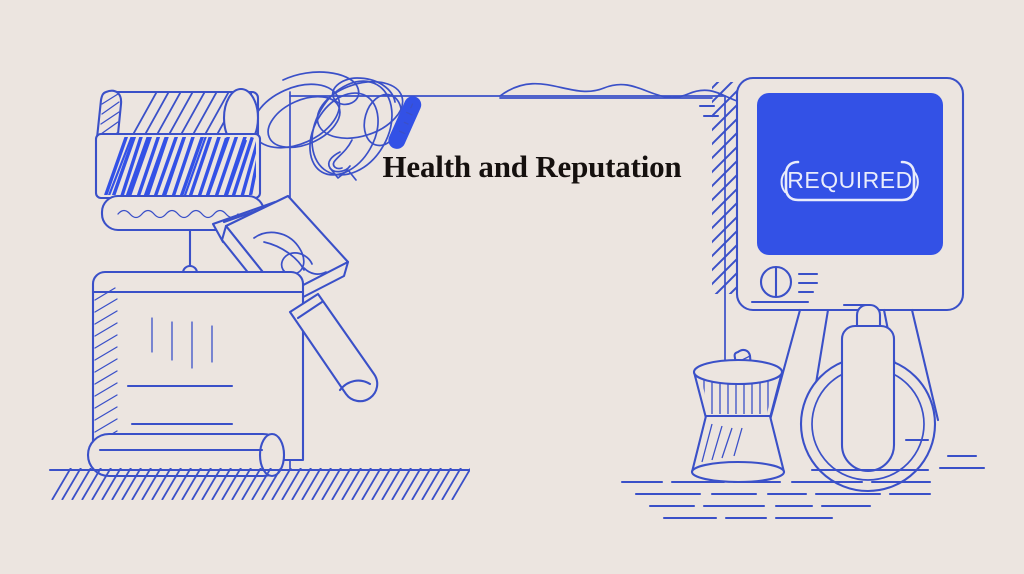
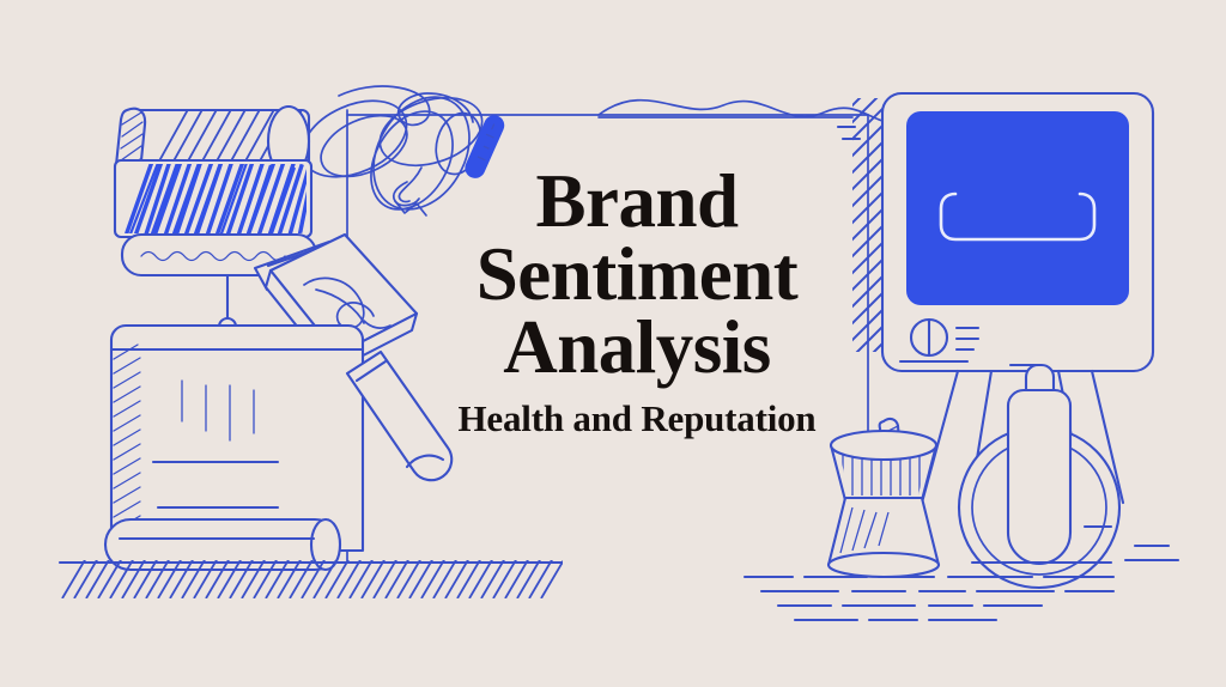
+ Brand
+ Sentiment
+ Analysis
  Health and Reputation
- (REQUIRED)
